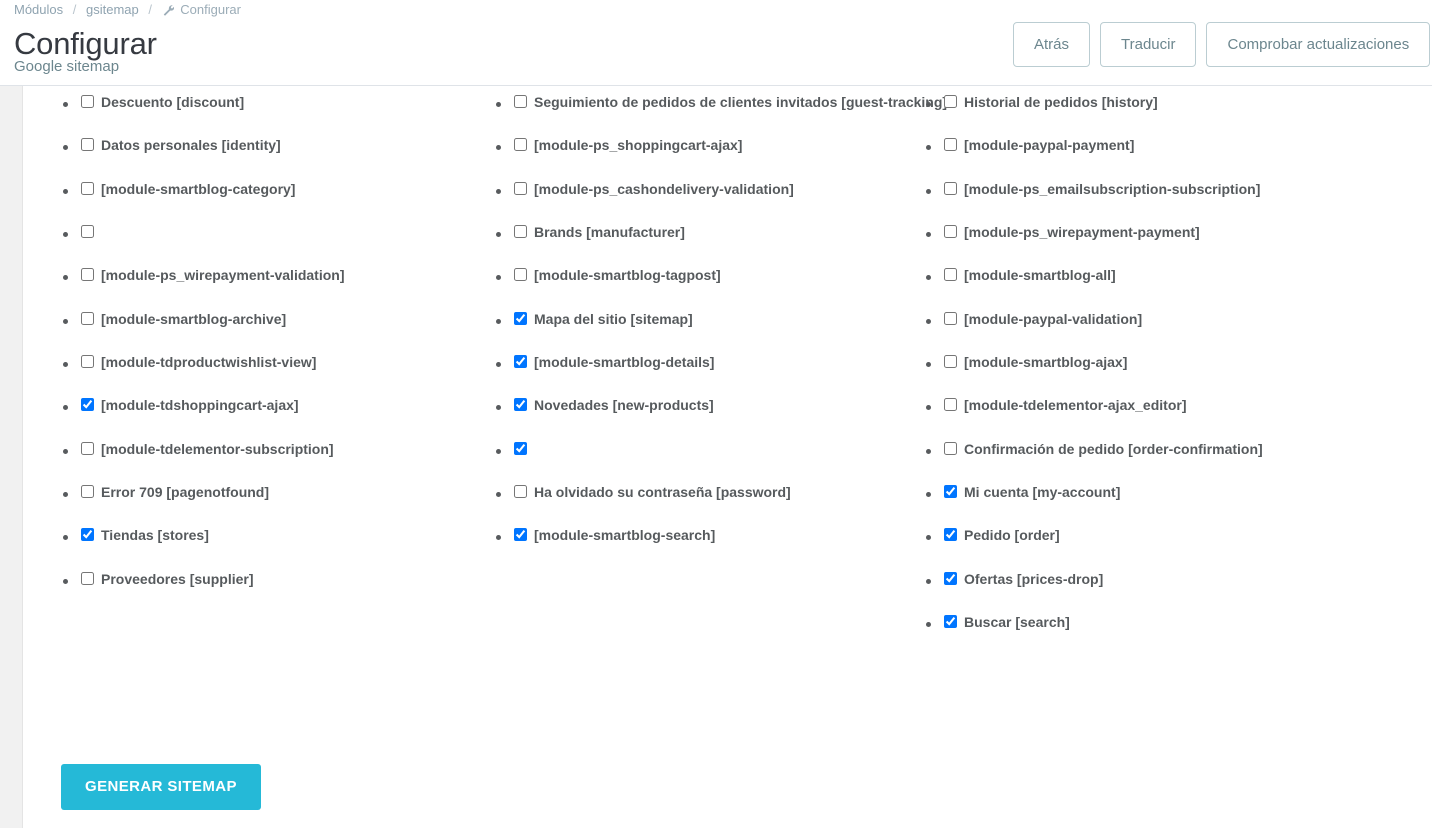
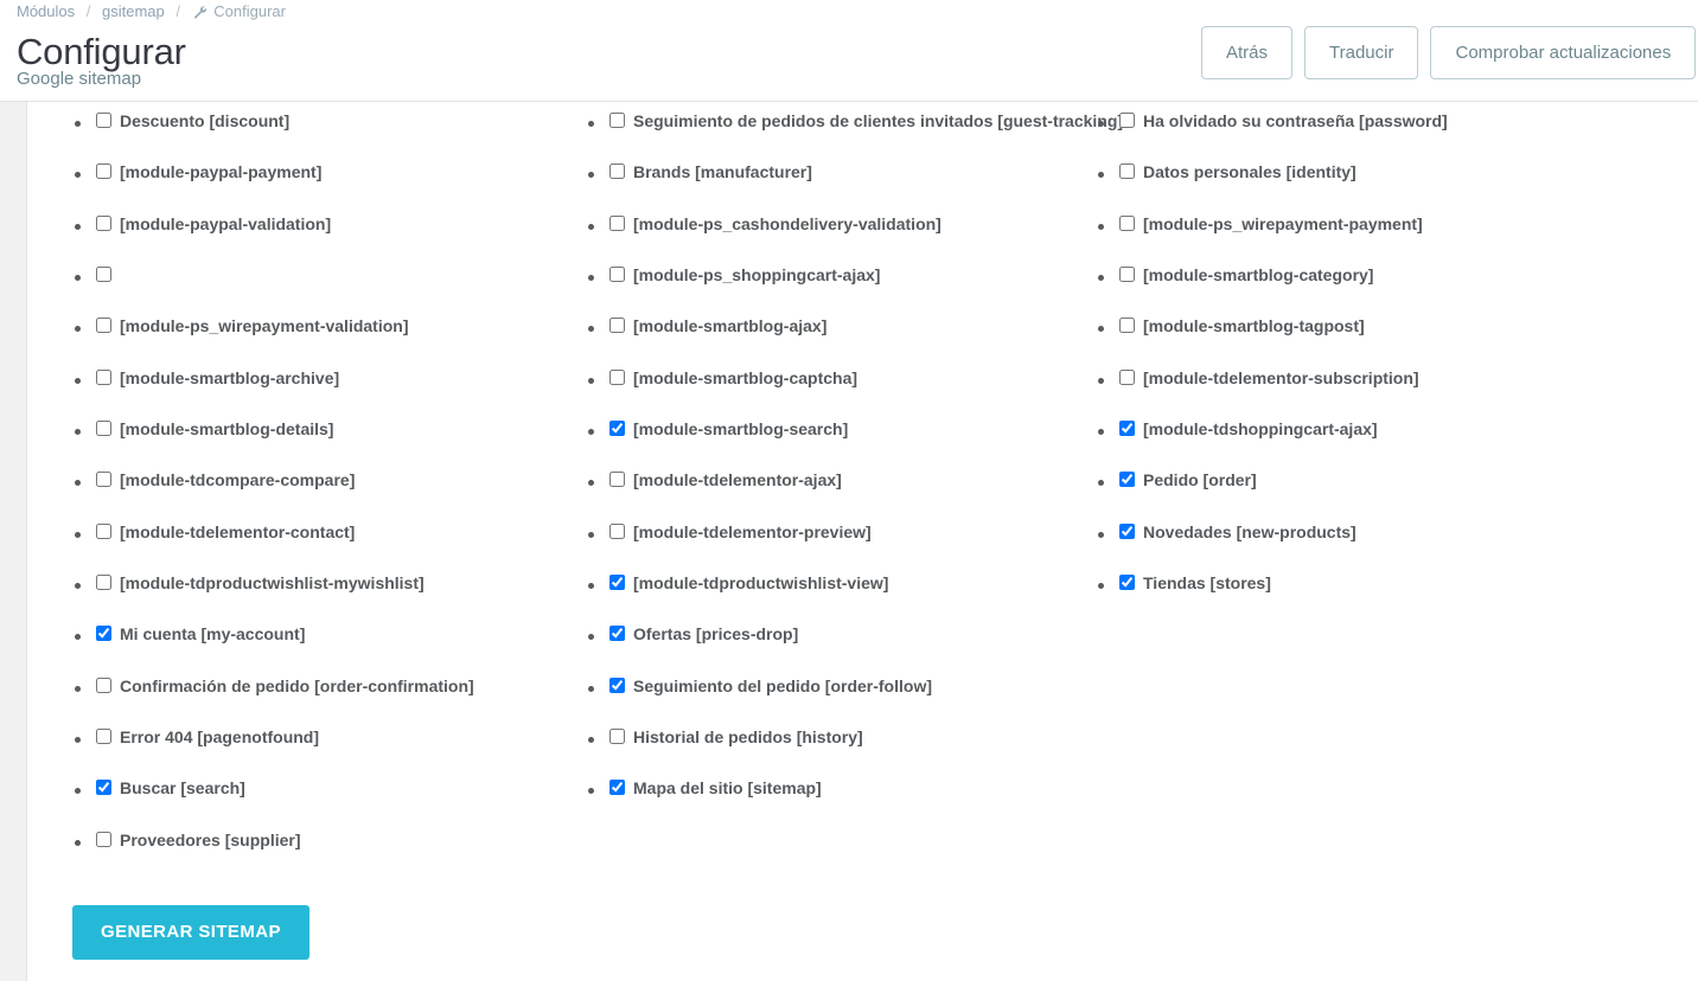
  Módulos / gsitemap / Configurar
  Configurar
  Google sitemap
  Atrás
  Traducir
  Comprobar actualizaciones
  Descuento [discount]
- Datos personales [identity]
+ [module-paypal-payment]
- [module-smartblog-category]
+ [module-paypal-validation]
  [module-ps_wirepayment-validation]
  [module-smartblog-archive]
- [module-tdproductwishlist-view]
+ [module-smartblog-details]
+ [module-tdcompare-compare]
+ [module-tdelementor-contact]
+ [module-tdproductwishlist-mywishlist]
- [module-tdshoppingcart-ajax]
+ Mi cuenta [my-account]
- [module-tdelementor-subscription]
+ Confirmación de pedido [order-confirmation]
- Error 709 [pagenotfound]
+ Error 404 [pagenotfound]
- Tiendas [stores]
+ Buscar [search]
  Proveedores [supplier]
  Seguimiento de pedidos de clientes invitados [guest-trackig]
- [module-ps_shoppingcart-ajax]
+ Brands [manufacturer]
  [module-ps_cashondelivery-validation]
- Brands [manufacturer]
+ [module-ps_shoppingcart-ajax]
- [module-smartblog-tagpost]
+ [module-smartblog-ajax]
+ [module-smartblog-captcha]
- Mapa del sitio [sitemap]
+ [module-smartblog-search]
+ [module-tdelementor-ajax]
+ [module-tdelementor-preview]
- [module-smartblog-details]
+ [module-tdproductwishlist-view]
- Novedades [new-products]
+ Ofertas [prices-drop]
+ Seguimiento del pedido [order-follow]
- Ha olvidado su contraseña [password]
+ Historial de pedidos [history]
- [module-smartblog-search]
+ Mapa del sitio [sitemap]
- Historial de pedidos [history]
+ Ha olvidado su contraseña [password]
- [module-paypal-payment]
+ Datos personales [identity]
- [module-ps_emailsubscription-subscription]
  [module-ps_wirepayment-payment]
- [module-smartblog-all]
- [module-paypal-validation]
+ [module-smartblog-category]
- [module-smartblog-ajax]
+ [module-smartblog-tagpost]
- [module-tdelementor-ajax_editor]
- Confirmación de pedido [order-confirmation]
+ [module-tdelementor-subscription]
- Mi cuenta [my-account]
+ [module-tdshoppingcart-ajax]
  Pedido [order]
- Ofertas [prices-drop]
+ Novedades [new-products]
- Buscar [search]
+ Tiendas [stores]
  GENERAR SITEMAP
